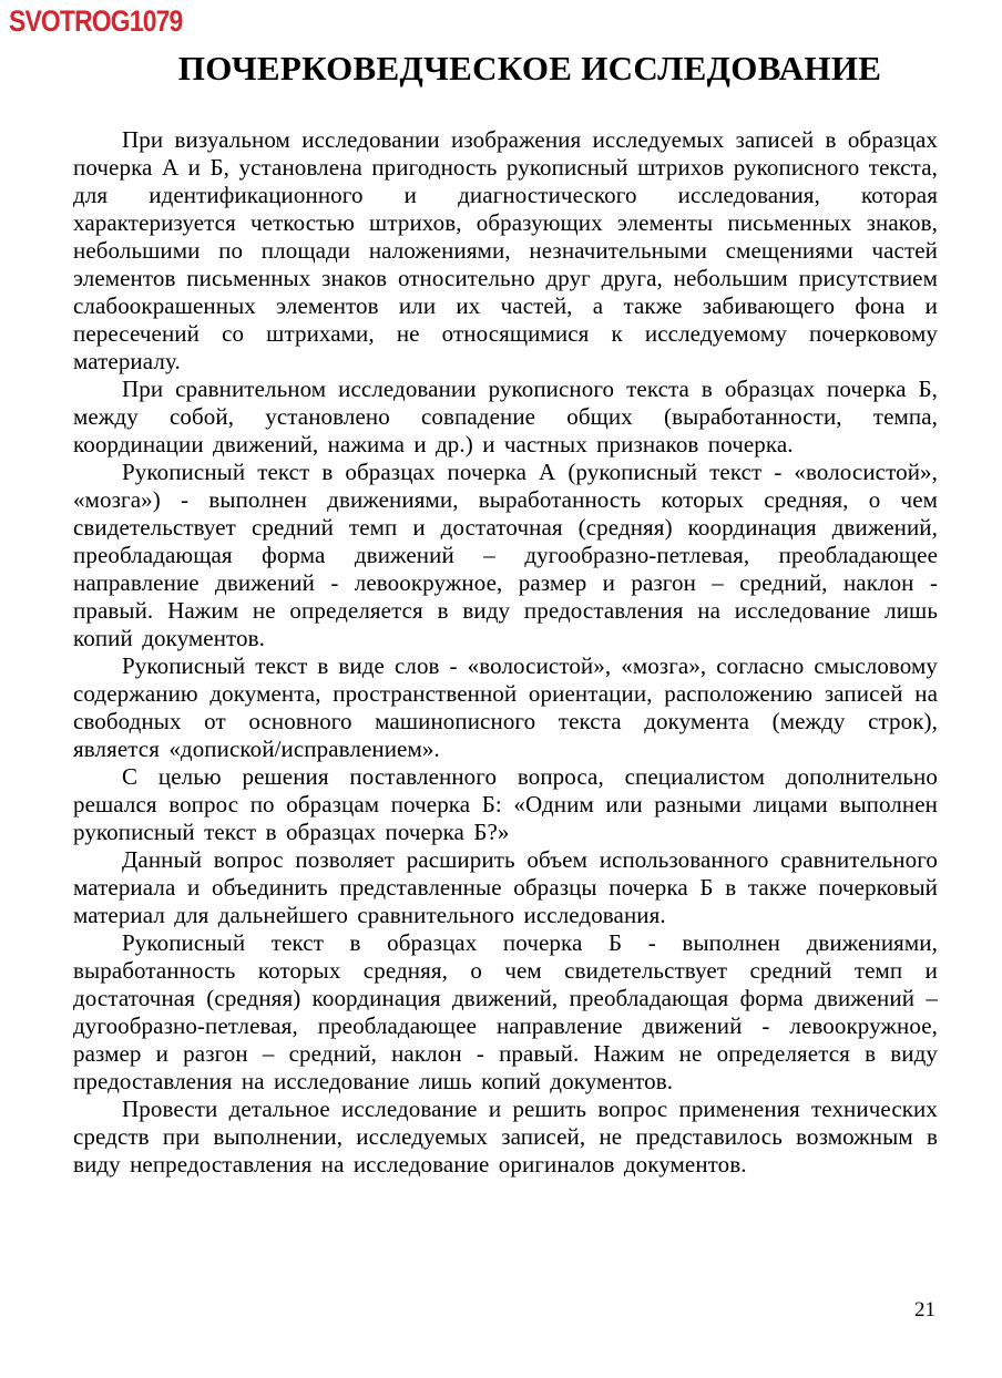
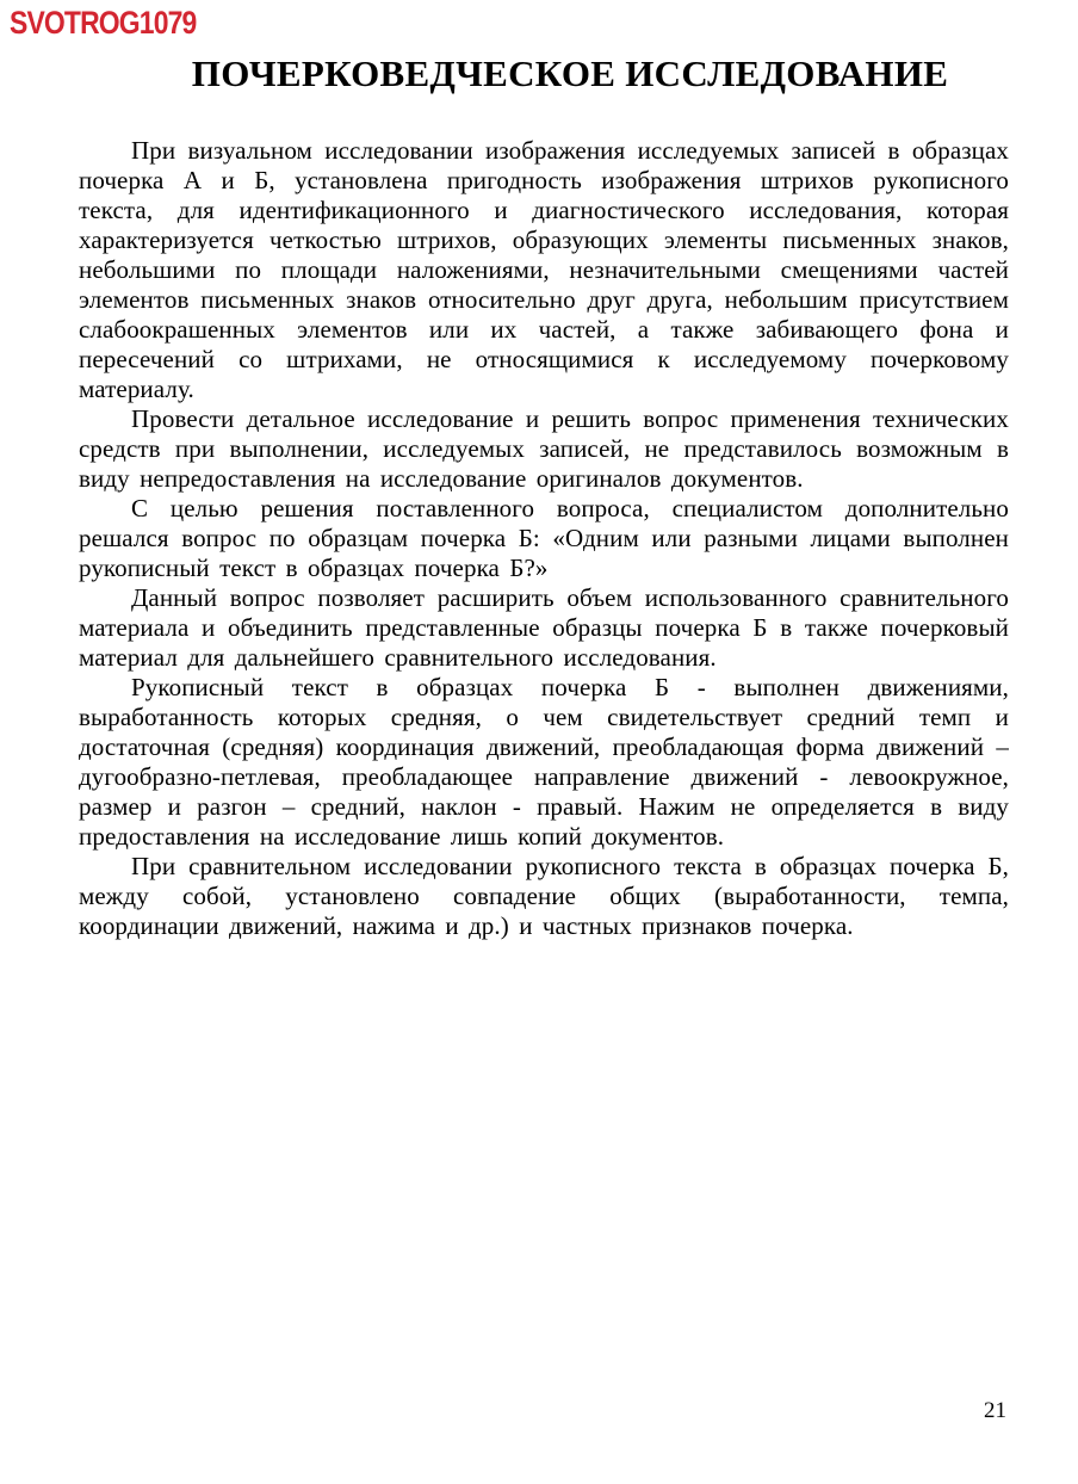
  SVOTROG1079
  ПОЧЕРКОВЕДЧЕСКОЕ ИССЛЕДОВАНИЕ
- При визуальном исследовании изображения исследуемых записей в образцах почерка А и Б, установлена пригодность рукописный штрихов рукописного текста, для идентификационного и диагностического исследования, которая характеризуется четкостью штрихов, образующих элементы письменных знаков, небольшими по площади наложениями, незначительными смещениями частей элементов письменных знаков относительно друг друга, небольшим присутствием слабоокрашенных элементов или их частей, а также забивающего фона и пересечений со штрихами, не относящимися к исследуемому почерковому материалу.
+ При визуальном исследовании изображения исследуемых записей в образцах почерка А и Б, установлена пригодность изображения штрихов рукописного текста, для идентификационного и диагностического исследования, которая характеризуется четкостью штрихов, образующих элементы письменных знаков, небольшими по площади наложениями, незначительными смещениями частей элементов письменных знаков относительно друг друга, небольшим присутствием слабоокрашенных элементов или их частей, а также забивающего фона и пересечений со штрихами, не относящимися к исследуемому почерковому материалу.
- При сравнительном исследовании рукописного текста в образцах почерка Б, между собой, установлено совпадение общих (выработанности, темпа, координации движений, нажима и др.) и частных признаков почерка.
+ Провести детальное исследование и решить вопрос применения технических средств при выполнении, исследуемых записей, не представилось возможным в виду непредоставления на исследование оригиналов документов.
- Рукописный текст в образцах почерка А (рукописный текст - «волосистой», «мозга») - выполнен движениями, выработанность которых средняя, о чем свидетельствует средний темп и достаточная (средняя) координация движений, преобладающая форма движений – дугообразно-петлевая, преобладающее направление движений - левоокружное, размер и разгон – средний, наклон - правый. Нажим не определяется в виду предоставления на исследование лишь копий документов.
- Рукописный текст в виде слов - «волосистой», «мозга», согласно смысловому содержанию документа, пространственной ориентации, расположению записей на свободных от основного машинописного текста документа (между строк), является «допиской/исправлением».
  С целью решения поставленного вопроса, специалистом дополнительно решался вопрос по образцам почерка Б: «Одним или разными лицами выполнен рукописный текст в образцах почерка Б?»
  Данный вопрос позволяет расширить объем использованного сравнительного материала и объединить представленные образцы почерка Б в также почерковый материал для дальнейшего сравнительного исследования.
  Рукописный текст в образцах почерка Б - выполнен движениями, выработанность которых средняя, о чем свидетельствует средний темп и достаточная (средняя) координация движений, преобладающая форма движений – дугообразно-петлевая, преобладающее направление движений - левоокружное, размер и разгон – средний, наклон - правый. Нажим не определяется в виду предоставления на исследование лишь копий документов.
- Провести детальное исследование и решить вопрос применения технических средств при выполнении, исследуемых записей, не представилось возможным в виду непредоставления на исследование оригиналов документов.
+ При сравнительном исследовании рукописного текста в образцах почерка Б, между собой, установлено совпадение общих (выработанности, темпа, координации движений, нажима и др.) и частных признаков почерка.
  21
